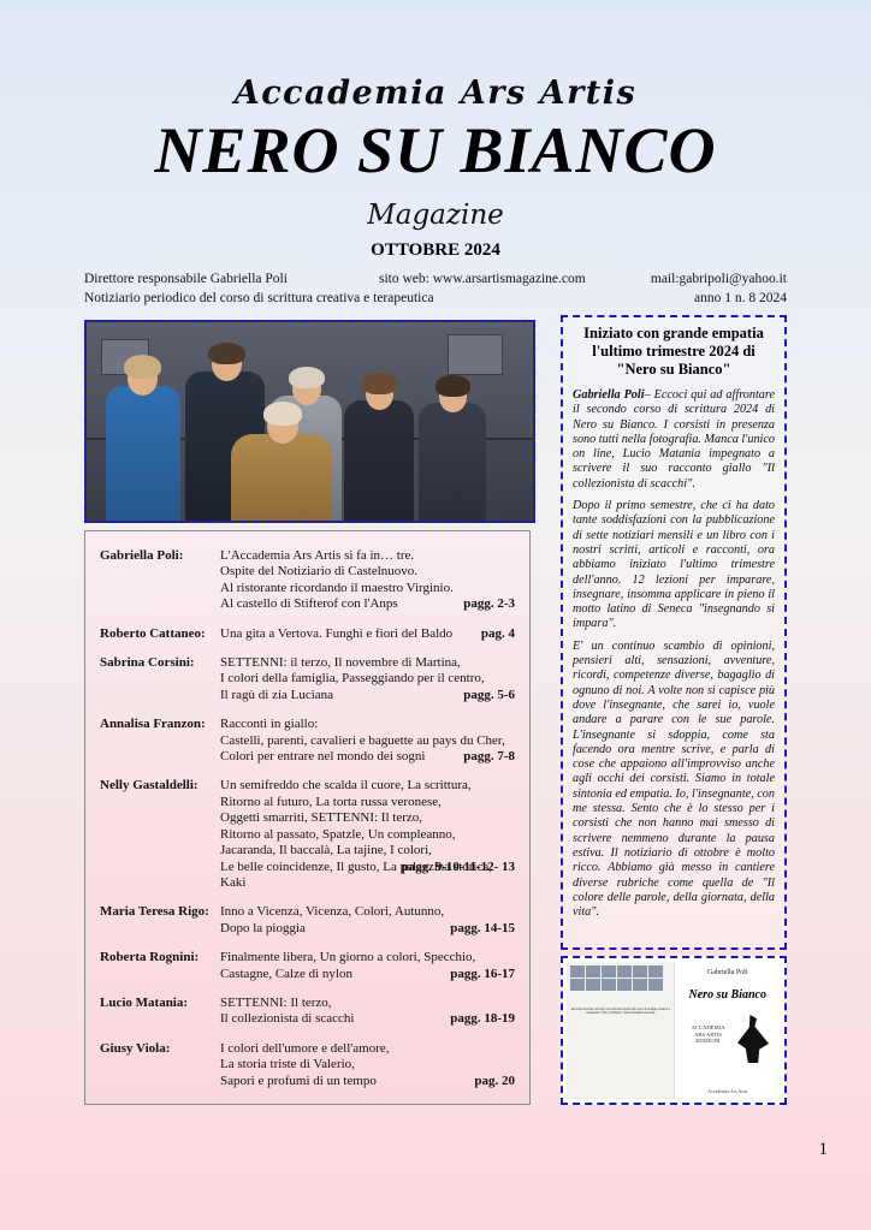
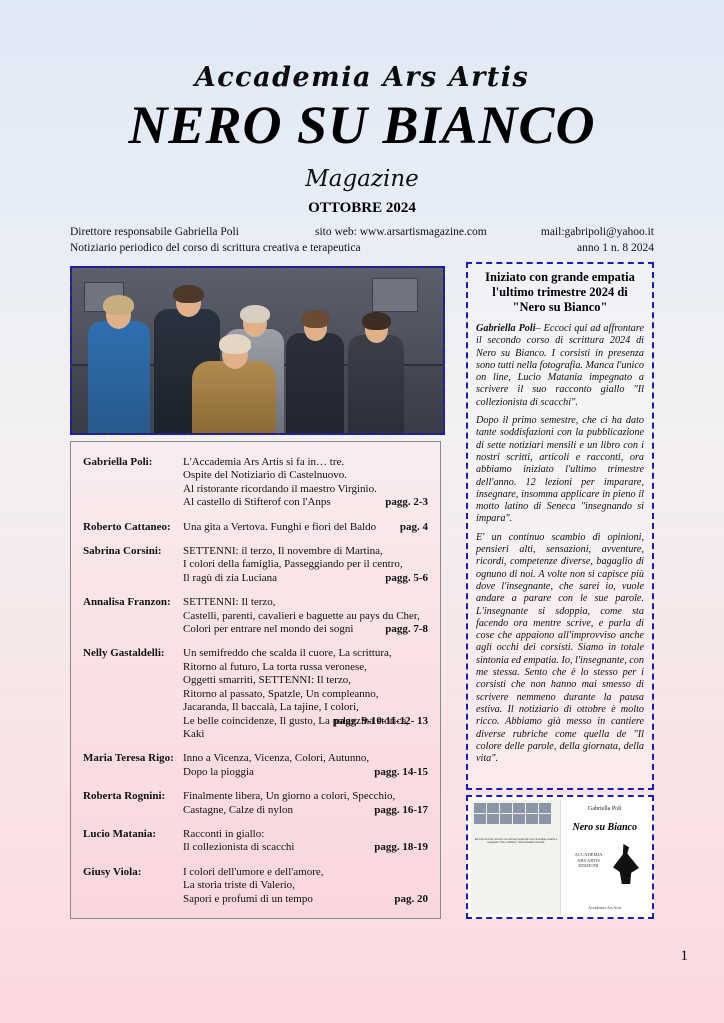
  Accademia Ars Artis
  NERO SU BIANCO
  Magazine
  OTTOBRE 2024
  Direttore responsabile Gabriella Poli
  sito web: www.arsartismagazine.com
  mail:gabripoli@yahoo.it
  Notiziario periodico del corso di scrittura creativa e terapeutica
  anno 1 n. 8 2024
  Gabriella Poli:
  L'Accademia Ars Artis si fa in… tre.
  Ospite del Notiziario di Castelnuovo.
  Al ristorante ricordando il maestro Virginio.
  Al castello di Stifterof con l'Anps
  pagg. 2-3
  Roberto Cattaneo:
  Una gita a Vertova. Funghi e fiori del Baldo
  pag. 4
  Sabrina Corsini:
  SETTENNI: il terzo, Il novembre di Martina,
  I colori della famiglia, Passeggiando per il centro,
  Il ragù di zia Luciana
  pagg. 5-6
  Annalisa Franzon:
- Racconti in giallo:
+ SETTENNI: Il terzo,
  Castelli, parenti, cavalieri e baguette au pays du Cher,
  Colori per entrare nel mondo dei sogni
  pagg. 7-8
  Nelly Gastaldelli:
  Un semifreddo che scalda il cuore, La scrittura,
  Ritorno al futuro, La torta russa veronese,
  Oggetti smarriti, SETTENNI: Il terzo,
  Ritorno al passato, Spatzle, Un compleanno,
  Jacaranda, Il baccalà, La tajine, I colori,
  Le belle coincidenze, Il gusto, La palazzina storica,
  pagg. 9-10-11-12- 13
  Kaki
  Maria Teresa Rigo:
  Inno a Vicenza, Vicenza, Colori, Autunno,
  Dopo la pioggia
  pagg. 14-15
  Roberta Rognini:
  Finalmente libera, Un giorno a colori, Specchio,
  Castagne, Calze di nylon
  pagg. 16-17
  Lucio Matania:
- SETTENNI: Il terzo,
+ Racconti in giallo:
  Il collezionista di scacchi
  pagg. 18-19
  Giusy Viola:
  I colori dell'umore e dell'amore,
  La storia triste di Valerio,
  Sapori e profumi di un tempo
  pag. 20
  Iniziato con grande empatia
  l'ultimo trimestre 2024 di
  "Nero su Bianco"
  Gabriella Poli– Eccoci qui ad affrontare il secondo corso di scrittura 2024 di Nero su Bianco. I corsisti in presenza sono tutti nella fotografia. Manca l'unico on line, Lucio Matania impegnato a scrivere il suo racconto giallo "Il collezionista di scacchi".
  Dopo il primo semestre, che ci ha dato tante soddisfazioni con la pubblicazione di sette notiziari mensili e un libro con i nostri scritti, articoli e racconti, ora abbiamo iniziato l'ultimo trimestre dell'anno. 12 lezioni per imparare, insegnare, insomma applicare in pieno il motto latino di Seneca "insegnando si impara".
  E' un continuo scambio di opinioni, pensieri alti, sensazioni, avventure, ricordi, competenze diverse, bagaglio di ognuno di noi. A volte non si capisce più dove l'insegnante, che sarei io, vuole andare a parare con le sue parole. L'insegnante si sdoppia, come sta facendo ora mentre scrive, e parla di cose che appaiono all'improvviso anche agli occhi dei corsisti. Siamo in totale sintonia ed empatia. Io, l'insegnante, con me stessa. Sento che è lo stesso per i corsisti che non hanno mai smesso di scrivere nemmeno durante la pausa estiva. Il notiziario di ottobre è molto ricco. Abbiamo già messo in cantiere diverse rubriche come quella de "Il colore delle parole, della giornata, della vita".
  Nero su Bianco
  1
